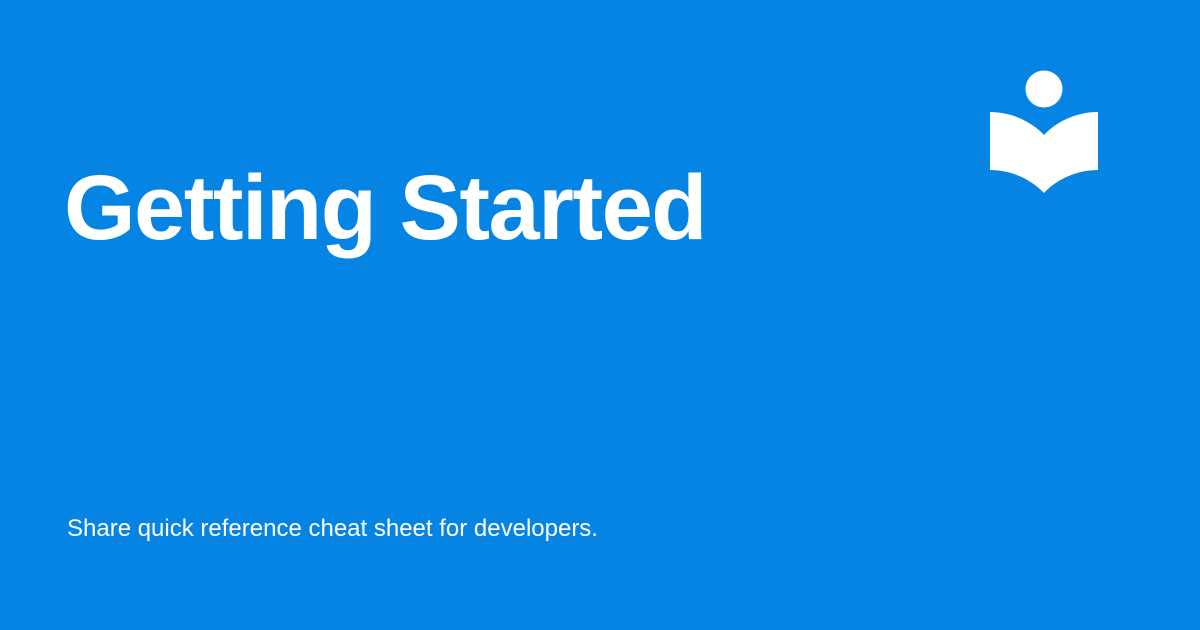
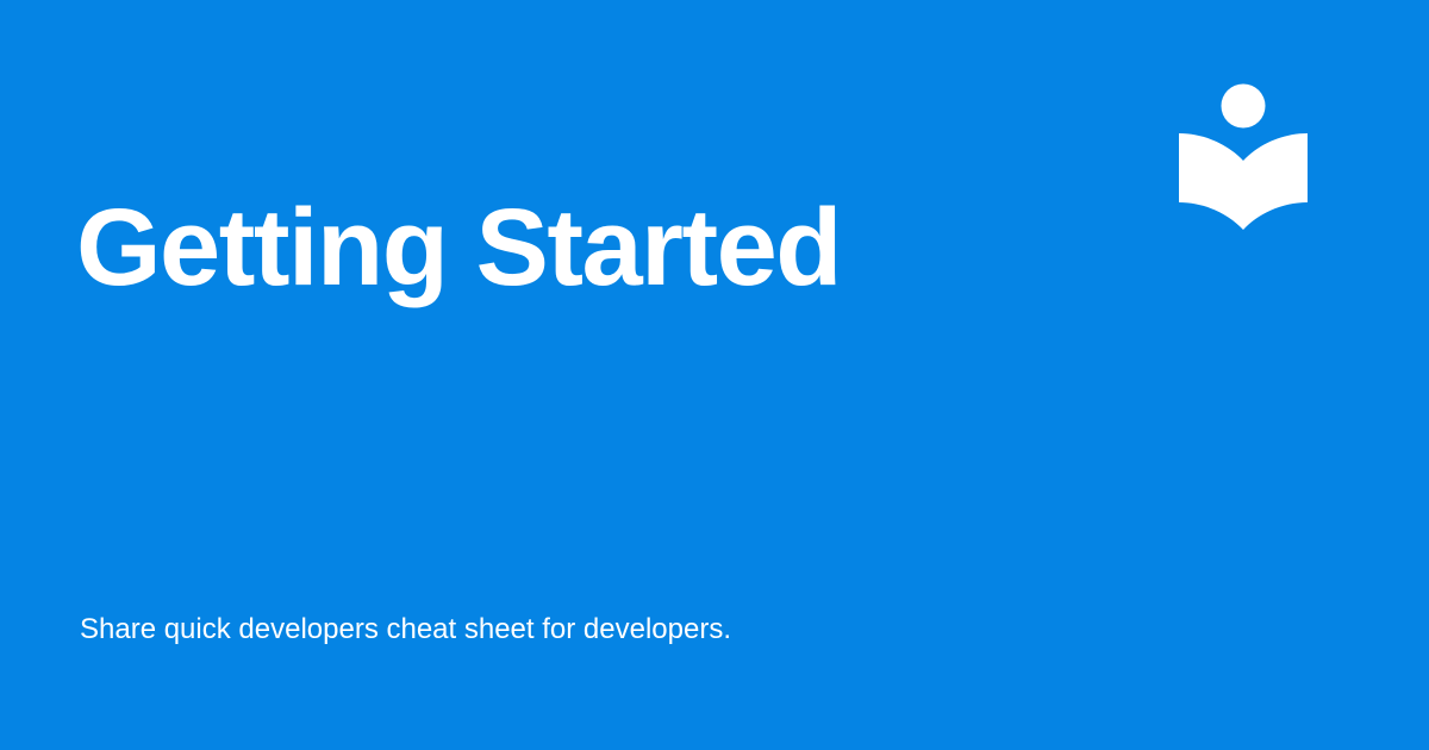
  Getting Started
- Share quick reference cheat sheet for developers.
+ Share quick developers cheat sheet for developers.
